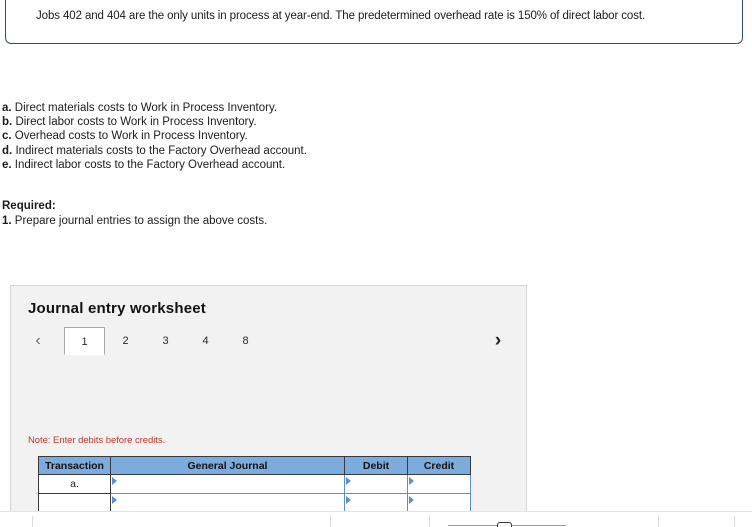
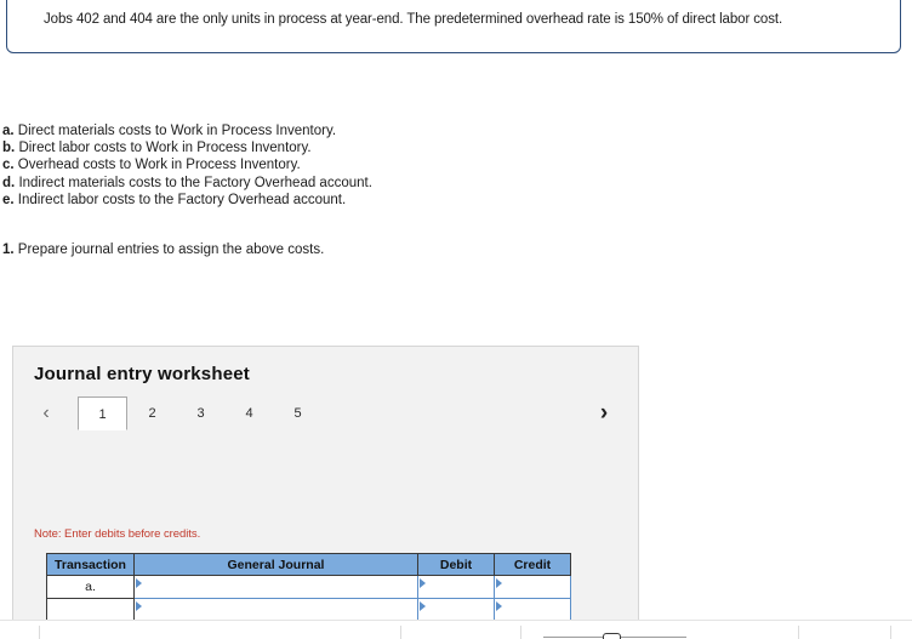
  Jobs 402 and 404 are the only units in process at year-end. The predetermined overhead rate is 150% of direct labor cost.
  a. Direct materials costs to Work in Process Inventory.
  b. Direct labor costs to Work in Process Inventory.
  c. Overhead costs to Work in Process Inventory.
  d. Indirect materials costs to the Factory Overhead account.
  e. Indirect labor costs to the Factory Overhead account.
- Required:
  1. Prepare journal entries to assign the above costs.
  Journal entry worksheet
  ‹
  1
  2
  3
  4
- 8
+ 5
  ›
  Note: Enter debits before credits.
  Transaction	General Journal	Debit	Credit
  a.
